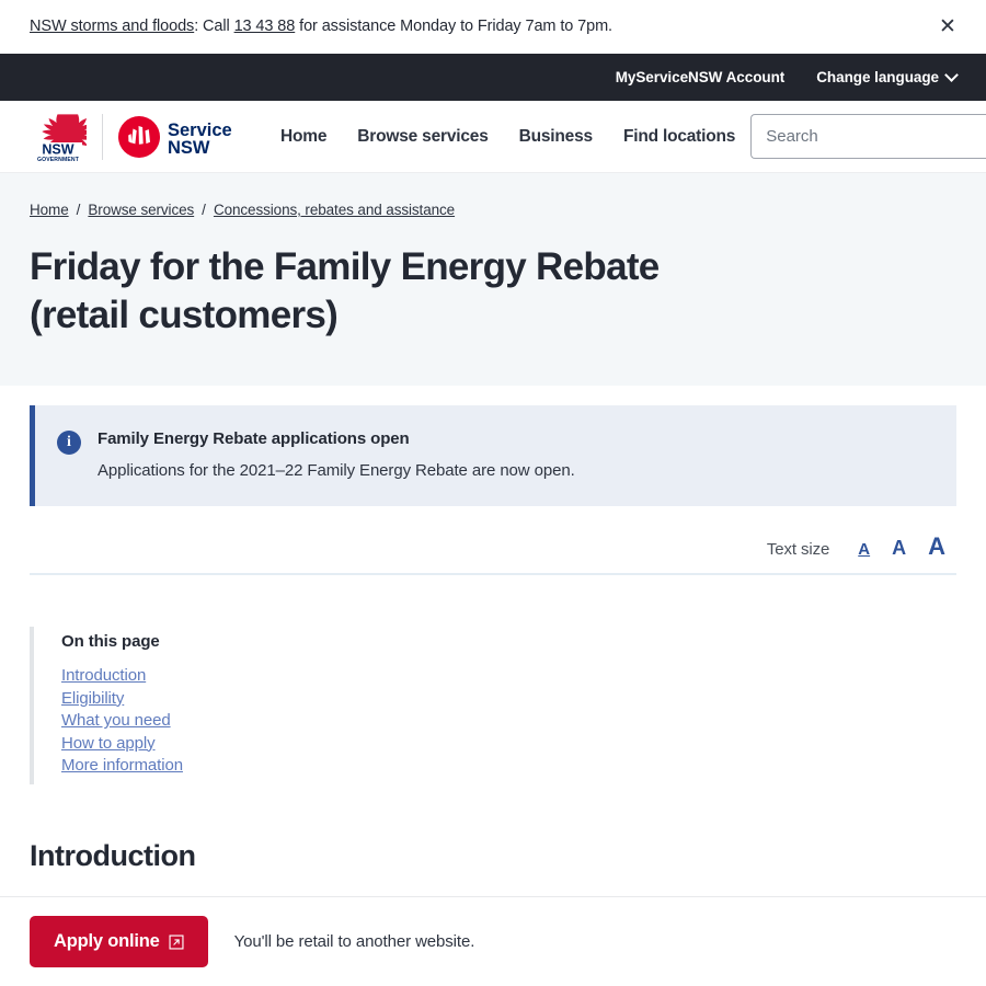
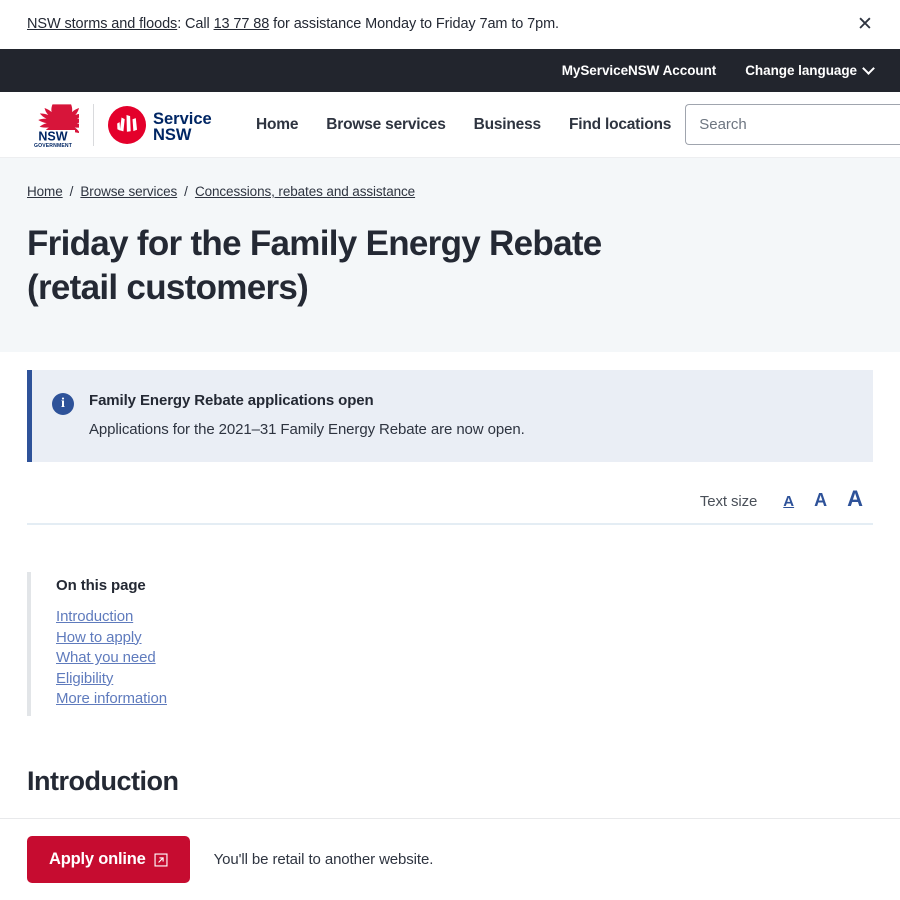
- NSW storms and floods: Call 13 43 88 for assistance Monday to Friday 7am to 7pm.
+ NSW storms and floods: Call 13 77 88 for assistance Monday to Friday 7am to 7pm.
  ✕
  MyServiceNSW Account
  Change language
  NSW
  Service
  NSW
  Home
  Browse services
  Business
  Find locations
  Search
  Home
  /
  Browse services
  /
  Concessions, rebates and assistance
  Friday for the Family Energy Rebate (retail customers)
  i
  Family Energy Rebate applications open
- Applications for the 2021–22 Family Energy Rebate are now open.
+ Applications for the 2021–31 Family Energy Rebate are now open.
  Text size
  A
  A
  A
  On this page
  Introduction
- Eligibility
+ How to apply
  What you need
- How to apply
+ Eligibility
  More information
  Introduction
  Apply online
  You'll be retail to another website.
